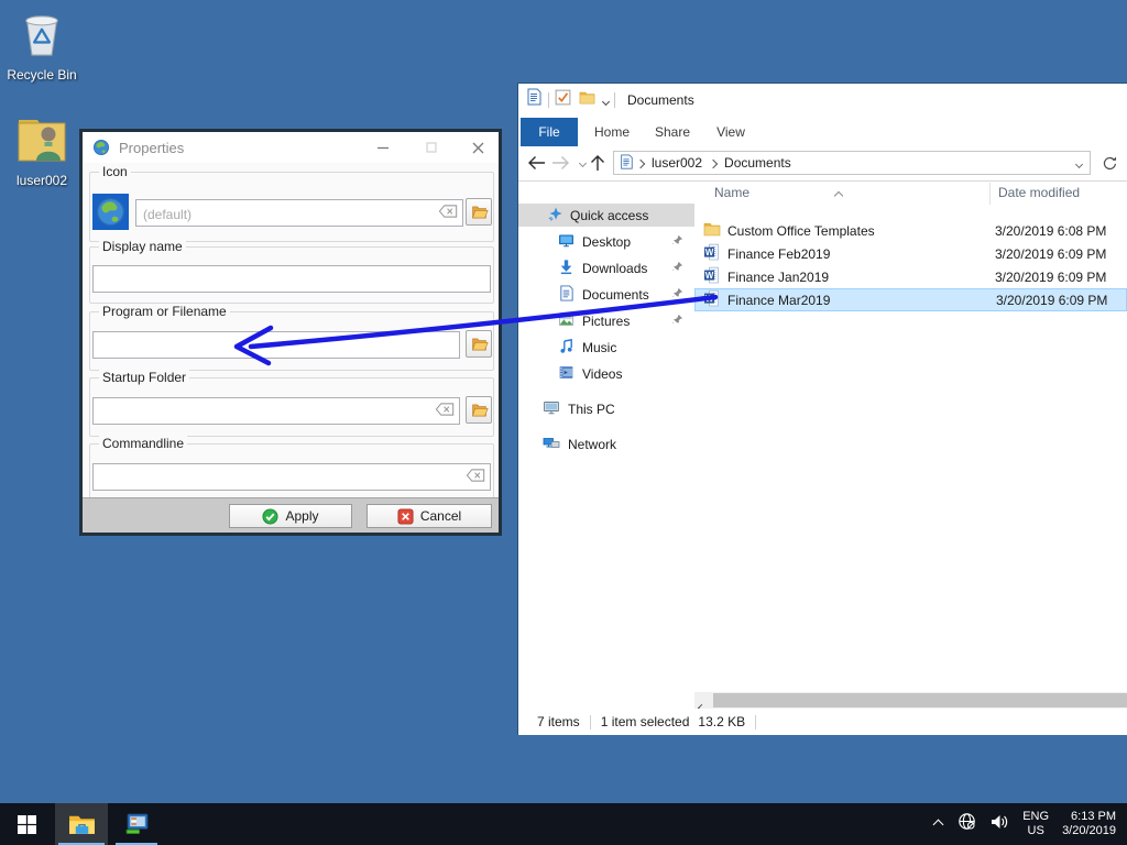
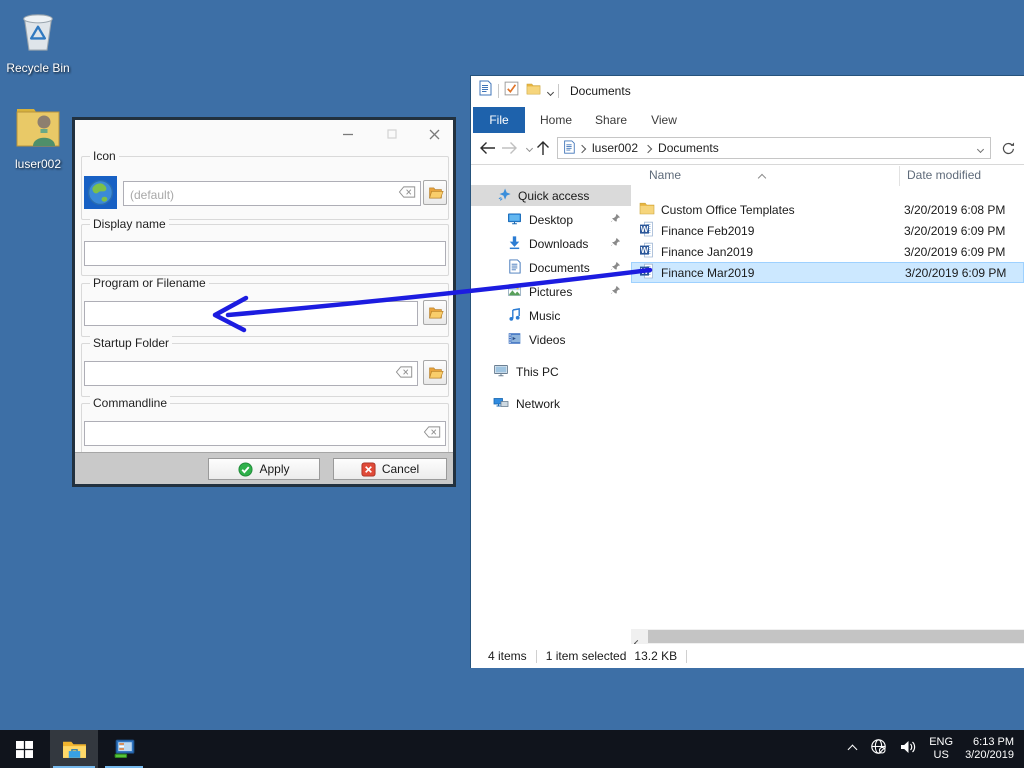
  Recycle Bin
  luser002
  Documents
  File
  Home
  Share
  View
  luser002
  Documents
  Quick access
  Desktop
  Downloads
  Documents
  Pictures
  Music
  Videos
  This PC
  Network
  Name
  Date modified
  Custom Office Templates
  3/20/2019 6:08 PM
  Finance Feb2019
  3/20/2019 6:09 PM
  Finance Jan2019
  3/20/2019 6:09 PM
  Finance Mar2019
  3/20/2019 6:09 PM
- 7 items
+ 4 items
  1 item selected
  13.2 KB
- Properties
  Icon
  (default)
  Display name
  Program or Filename
  Startup Folder
  Commandline
  Apply
  Cancel
  ENG
  US
  6:13 PM
  3/20/2019
